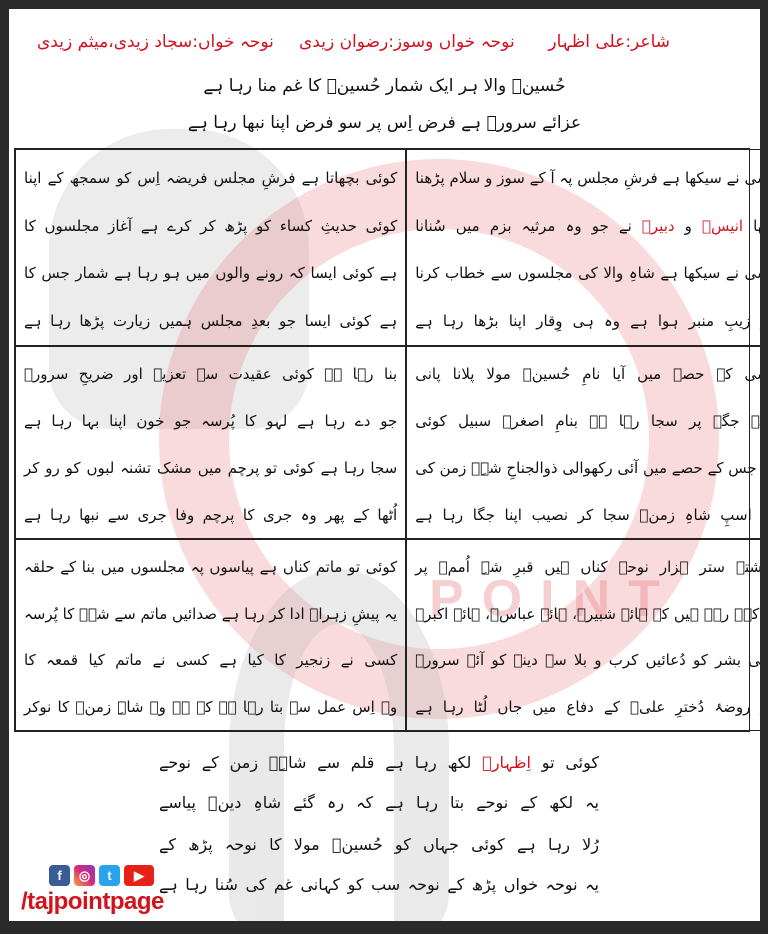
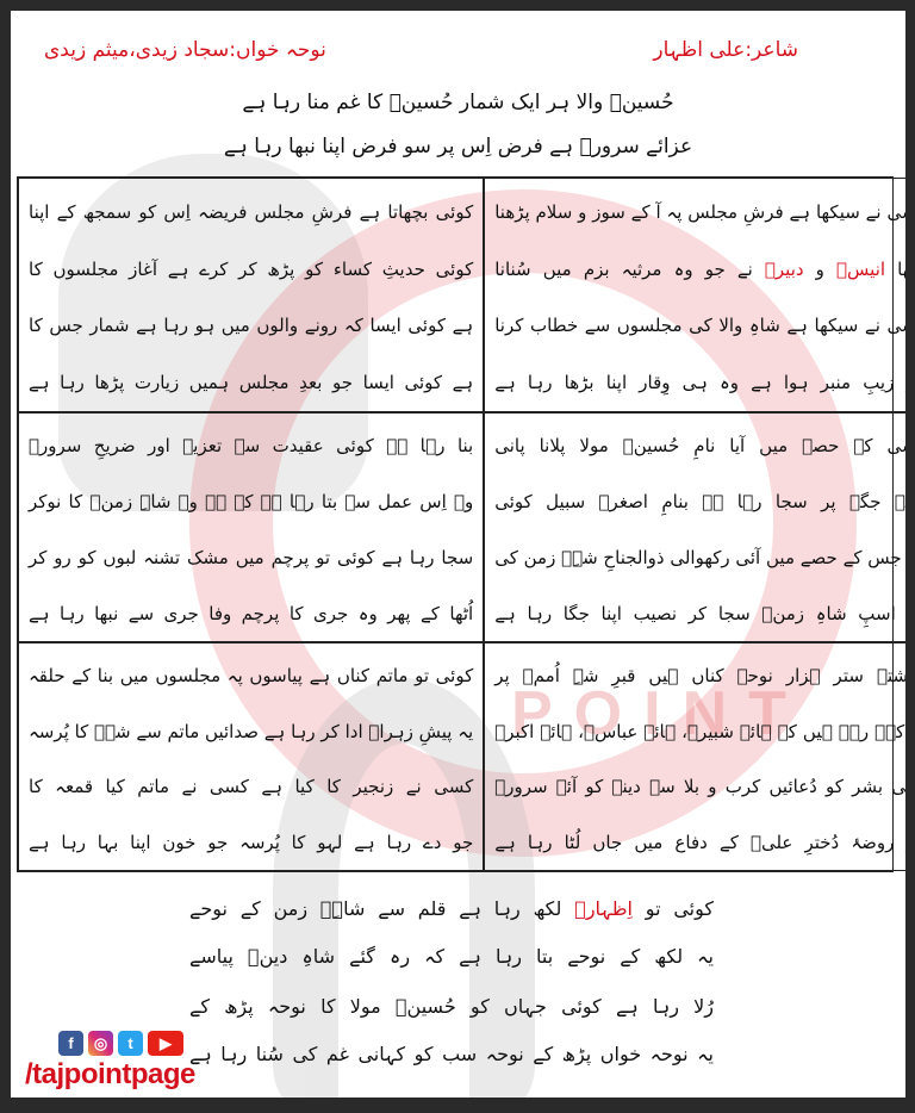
  POINT
  شاعر:علی اظہار
- نوحہ خواں وسوز:رضوان زیدی
  نوحہ خواں:سجاد زیدی،میثم زیدی
  حُسینؑ والا ہر ایک شمار حُسینؑ کا غم منا رہا ہے
  عزائے سرورؑ ہے فرض اِس پر سو فرض اپنا نبھا رہا ہے
  کوئی بچھاتا ہے فرشِ مجلس فریضہ اِس کو سمجھ کے اپنا
  کوئی حدیثِ کساء کو پڑھ کر کرے ہے آغاز مجلسوں کا
  ہے کوئی ایسا کہ رونے والوں میں ہو رہا ہے شمار جس کا
  ہے کوئی ایسا جو بعدِ مجلس ہمیں زیارت پڑھا رہا ہے
  ی نے سیکھا ہے فرشِ مجلس پہ آ کے سوز و سلام پڑھنا
  ا انیسؔ و دبیرؔ نے جو وہ مرثیہ بزم میں سُنانا
  ی نے سیکھا ہے شاہِ والا کی مجلسوں سے خطاب کرنا
  زیبِ منبر ہوا ہے وہ ہی وِقار اپنا بڑھا رہا ہے
  بنا رہا ہے کوئی عقیدت سے تعزیہ اور ضریحِ سرورؑ
- جو دے رہا ہے لہو کا پُرسہ جو خون اپنا بہا رہا ہے
+ وہ اِس عمل سے بتا رہا ہے کہ ہے وہ شاہِ زمنؑ کا نوکر
  سجا رہا ہے کوئی تو پرچم میں مشک تشنہ لبوں کو رو کر
  اُٹھا کے پھر وہ جری کا پرچم وفا جری سے نبھا رہا ہے
  ی کے حصے میں آیا نامِ حُسینؑ مولا پلانا پانی
  ہ جگہ پر سجا رہا ہے بنامِ اصغرؑ سبیل کوئی
  جس کے حصے میں آئی رکھوالی ذوالجناحِ شہِؑ زمن کی
  اسپِ شاہِ زمنؑ سجا کر نصیب اپنا جگا رہا ہے
  کوئی تو ماتم کناں ہے پیاسوں پہ مجلسوں میں بنا کے حلقہ
  یہ پیشِ زہراؑ ادا کر رہا ہے صدائیں ماتم سے شہؑ کا پُرسہ
  کسی نے زنجیر کا کیا ہے کسی نے ماتم کیا قمعہ کا
- وہ اِس عمل سے بتا رہا ہے کہ ہے وہ شاہِ زمنؑ کا نوکر
+ جو دے رہا ہے لہو کا پُرسہ جو خون اپنا بہا رہا ہے
  شتے ستر ہزار نوحہ کناں ہیں قبرِ شہِ اُممؑ پر
  کہہ رہے ہیں کہ ہائے شبیرؑ، ہائے عباسؑ، ہائے اکبرؑ
  ی بشر کو دُعائیں کرب و بلا سے دینے کو آئے سرورؑ
  روضۂ دُخترِ علیؑ کے دفاع میں جاں لُٹا رہا ہے
  کوئی تو اِظہارؔ لکھ رہا ہے قلم سے شاہِؑ زمن کے نوحے
  یہ لکھ کے نوحے بتا رہا ہے کہ رہ گئے شاہِ دینؑ پیاسے
  رُلا رہا ہے کوئی جہاں کو حُسینؑ مولا کا نوحہ پڑھ کے
  یہ نوحہ خواں پڑھ کے نوحہ سب کو کہانی غم کی سُنا رہا ہے
  f
  ◎
  t
  ▶
  /tajpointpage
